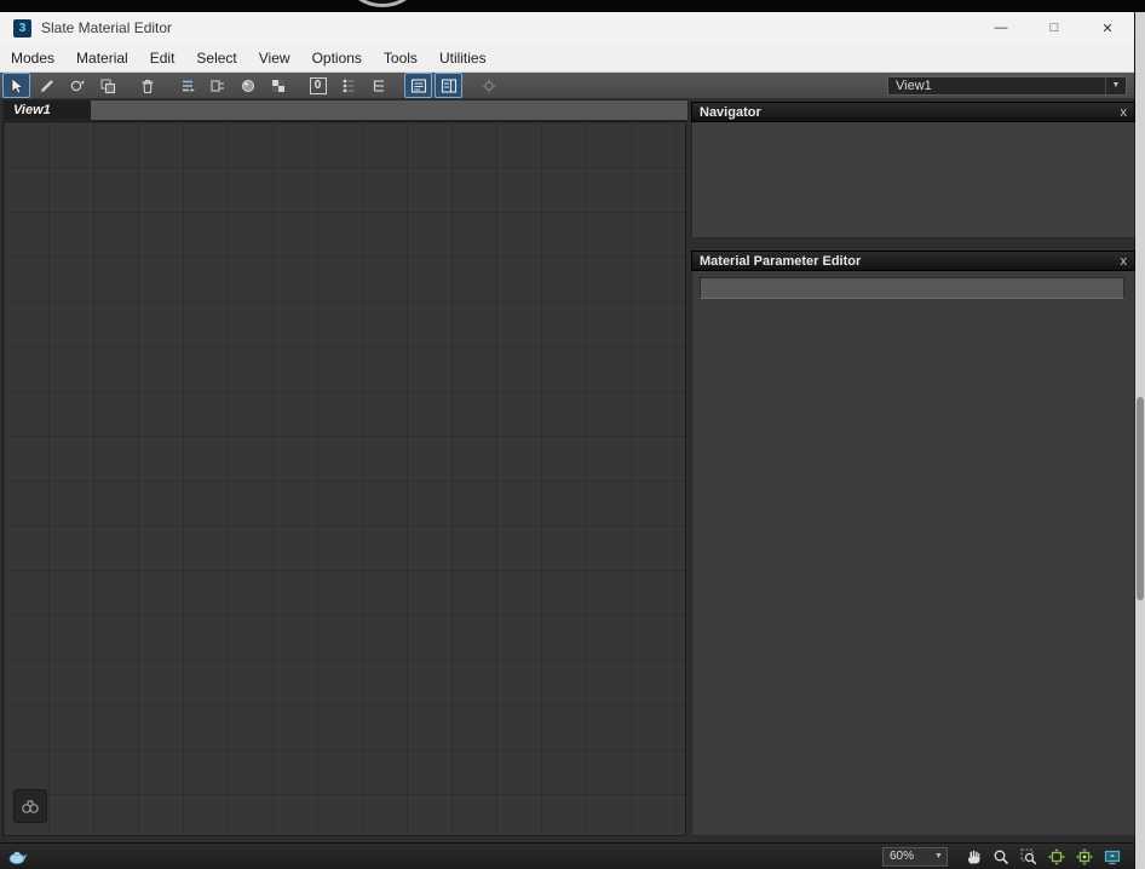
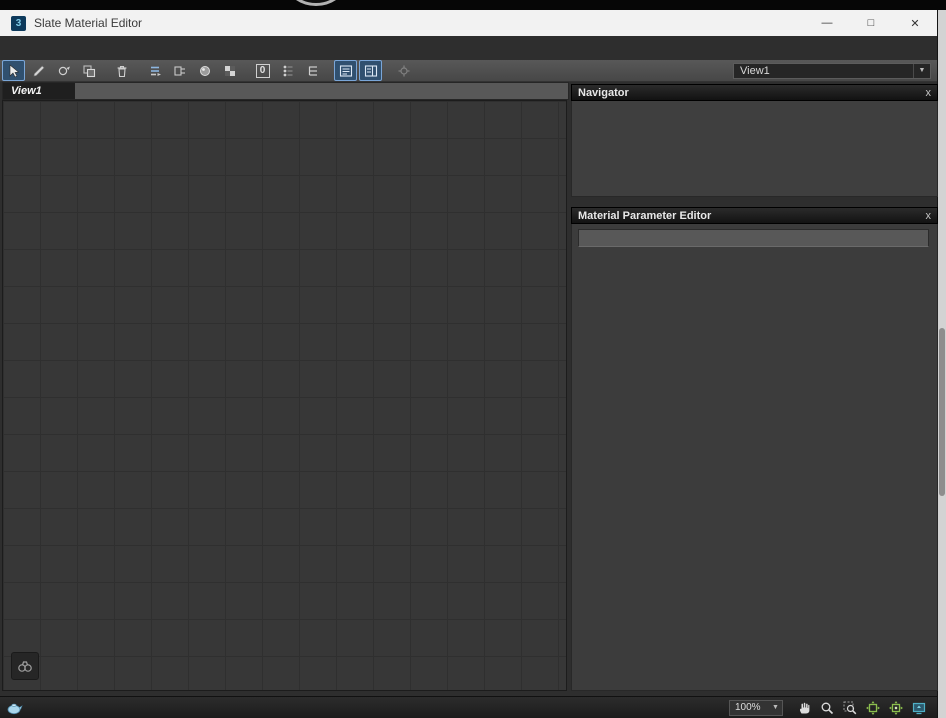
  3
  Slate Material Editor
  —
  □
  ✕
- Modes
- Material
- Edit
- Select
- View
- Options
- Tools
- Utilities
  0
  View1
  View1
  Navigator
  x
  Material Parameter Editor
  x
- 60%
+ 100%
